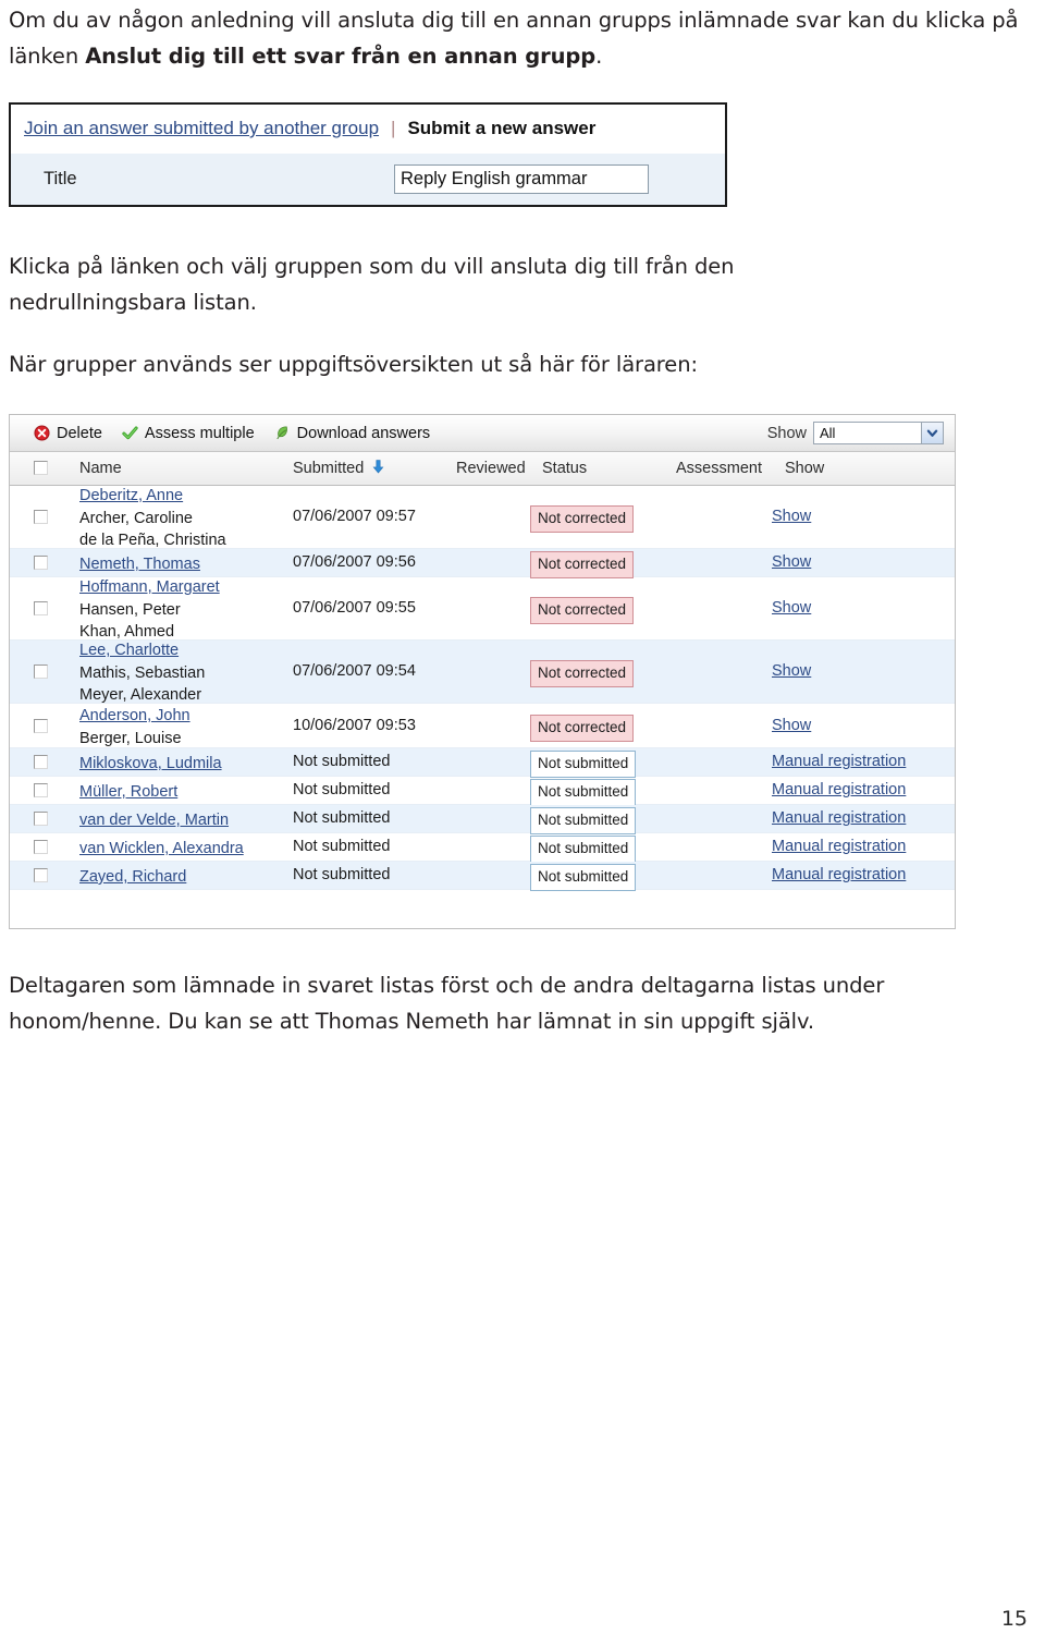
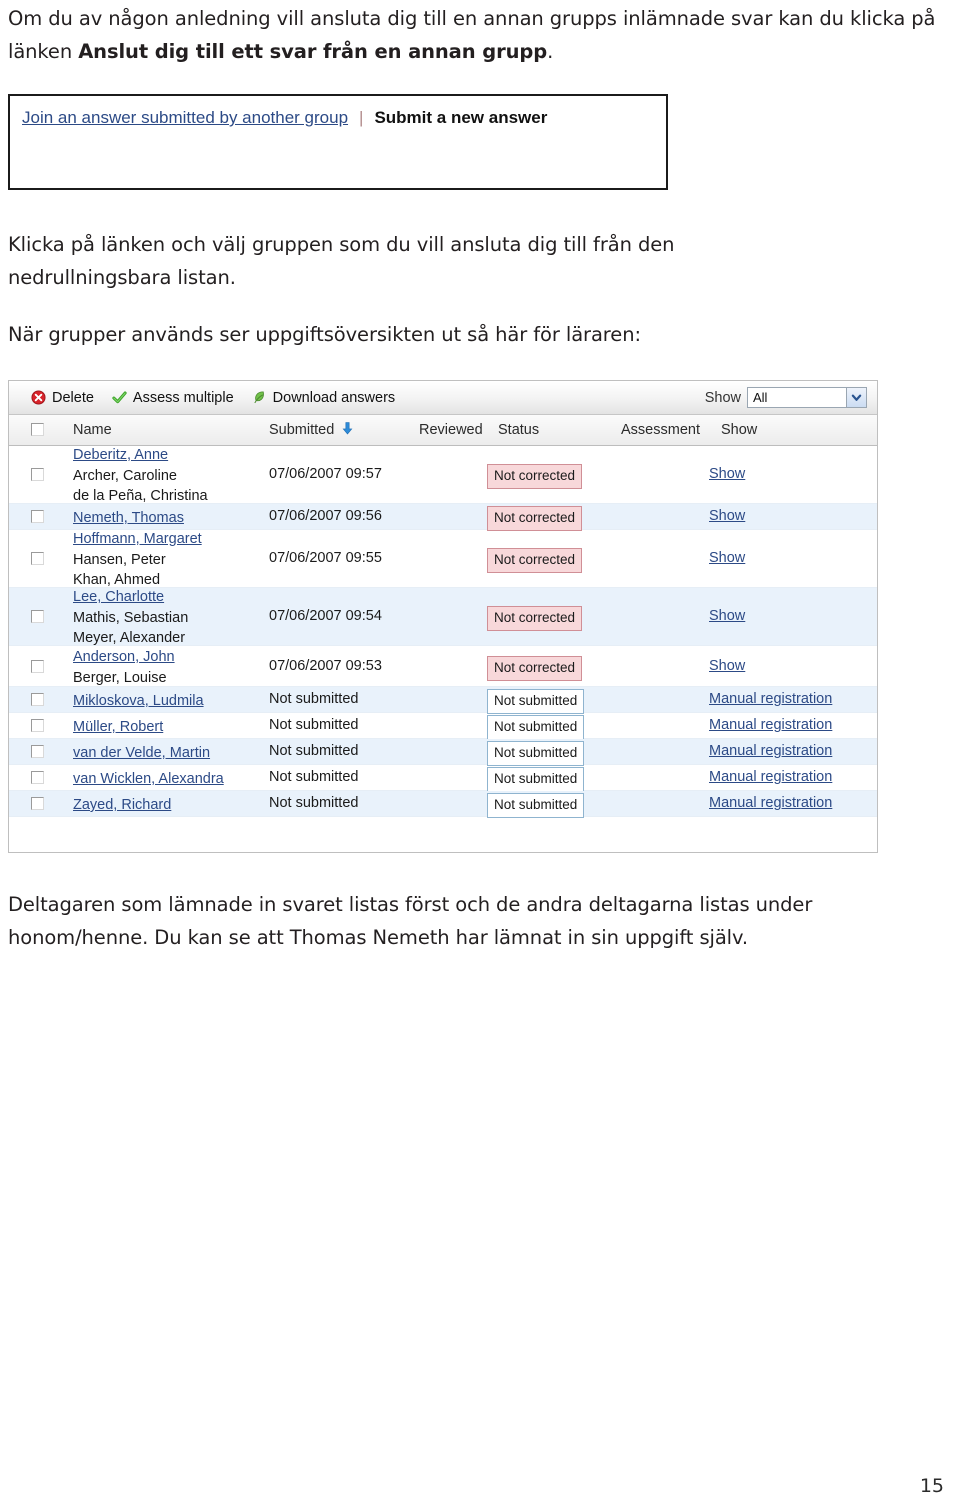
  Om du av någon anledning vill ansluta dig till en annan grupps inlämnade svar kan du klicka på länken Anslut dig till ett svar från en annan grupp.
  Join an answer submitted by another group
  |
  Submit a new answer
- Title
- Reply English grammar
  Klicka på länken och välj gruppen som du vill ansluta dig till från den nedrullningsbara listan.
  När grupper används ser uppgiftsöversikten ut så här för läraren:
  Delete
  Assess multiple
  Download answers
  Show
  All
  Name
  Submitted
  Reviewed
  Status
  Assessment
  Show
  Deberitz, Anne
  Archer, Caroline
  de la Peña, Christina
  07/06/2007 09:57
  Not corrected
  Show
  Nemeth, Thomas
  07/06/2007 09:56
  Not corrected
  Show
  Hoffmann, Margaret
  Hansen, Peter
  Khan, Ahmed
  07/06/2007 09:55
  Not corrected
  Show
  Lee, Charlotte
  Mathis, Sebastian
  Meyer, Alexander
  07/06/2007 09:54
  Not corrected
  Show
  Anderson, John
  Berger, Louise
- 10/06/2007 09:53
+ 07/06/2007 09:53
  Not corrected
  Show
  Mikloskova, Ludmila
  Not submitted
  Not submitted
  Manual registration
  Müller, Robert
  Not submitted
  Not submitted
  Manual registration
  van der Velde, Martin
  Not submitted
  Not submitted
  Manual registration
  van Wicklen, Alexandra
  Not submitted
  Not submitted
  Manual registration
  Zayed, Richard
  Not submitted
  Not submitted
  Manual registration
  Deltagaren som lämnade in svaret listas först och de andra deltagarna listas under honom/henne. Du kan se att Thomas Nemeth har lämnat in sin uppgift själv.
  15
